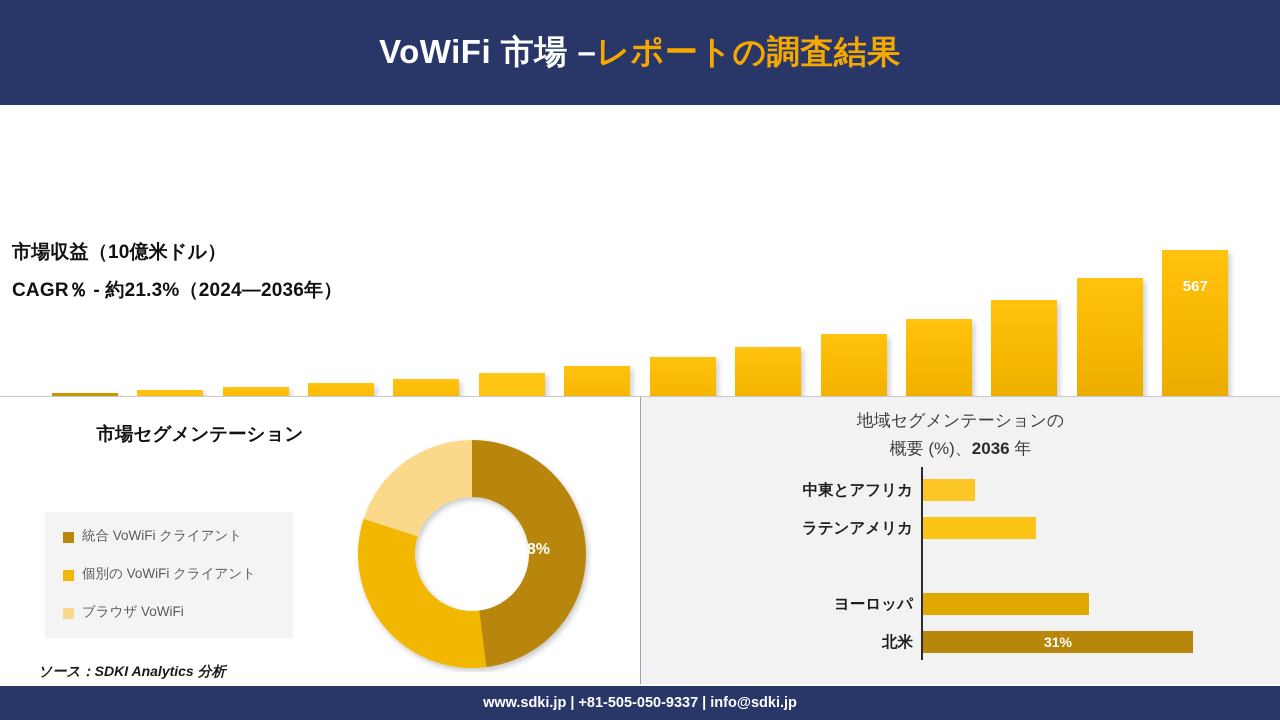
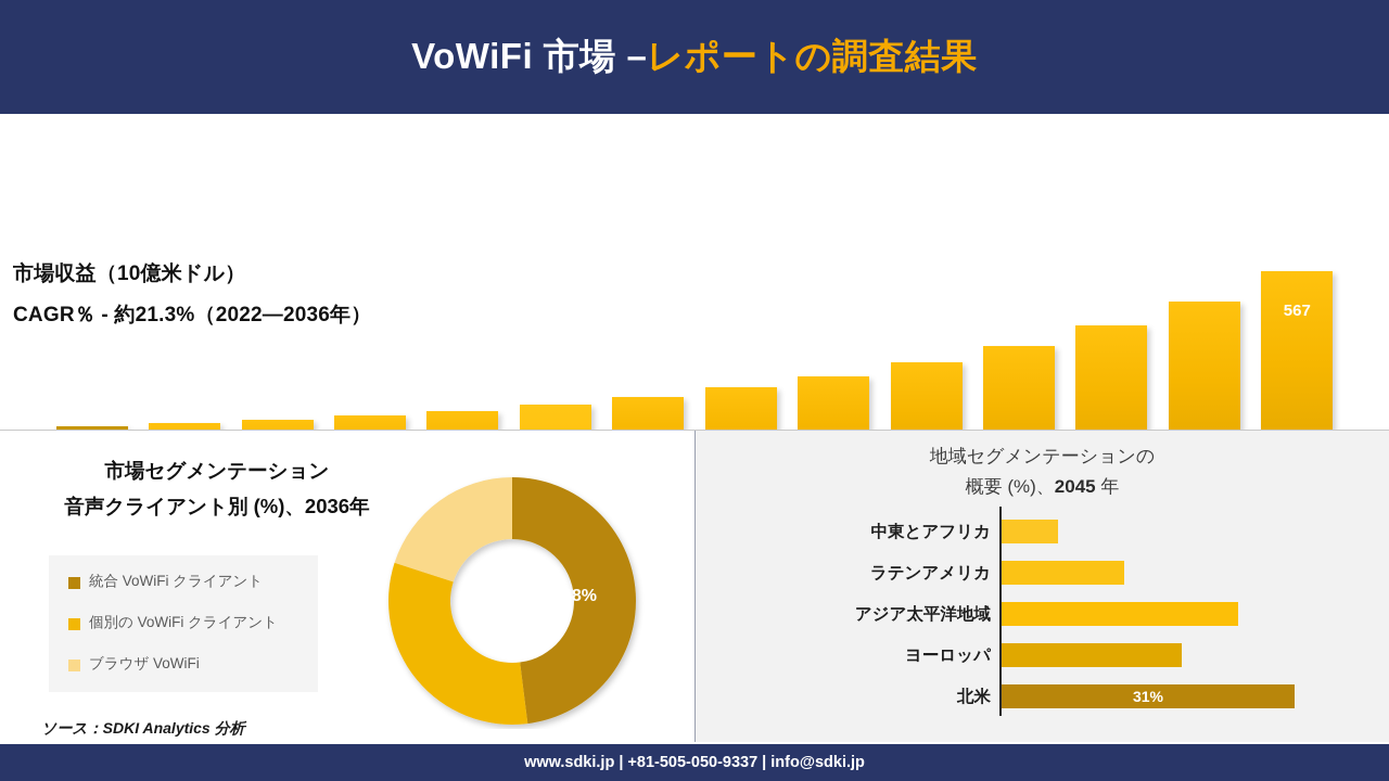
  VoWiFi 市場 –レポートの調査結果
  市場収益（10億米ドル）
- CAGR％ - 約21.3%（2024―2036年）
+ CAGR％ - 約21.3%（2022―2036年）
  567
  市場セグメンテーション
+ 音声クライアント別 (%)、2036年
  統合 VoWiFi クライアント
  個別の VoWiFi クライアント
  ブラウザ VoWiFi
  48%
  ソース：SDKI Analytics 分析
  地域セグメンテーションの
- 概要 (%)、2036 年
+ 概要 (%)、2045 年
  中東とアフリカ
  ラテンアメリカ
+ アジア太平洋地域
  ヨーロッパ
  北米
  31%
  www.sdki.jp | +81-505-050-9337 | info@sdki.jp
